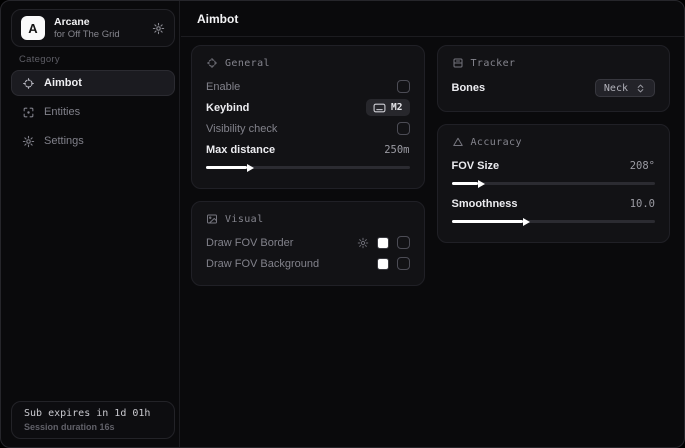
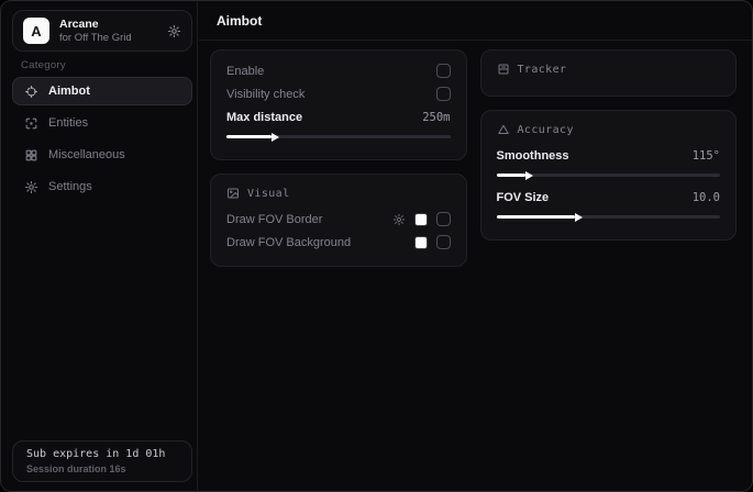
  A
  Arcane
  for Off The Grid
  Category
  Aimbot
  Entities
+ Miscellaneous
  Settings
  Sub expires in 1d 01h
  Session duration 16s
  Aimbot
- General
  Enable
- Keybind
- M2
  Visibility check
  Max distance
  250m
  Visual
  Draw FOV Border
  Draw FOV Background
  Tracker
- Bones
- Neck
  Accuracy
- FOV Size
+ Smoothness
- 208°
+ 115°
- Smoothness
+ FOV Size
  10.0
